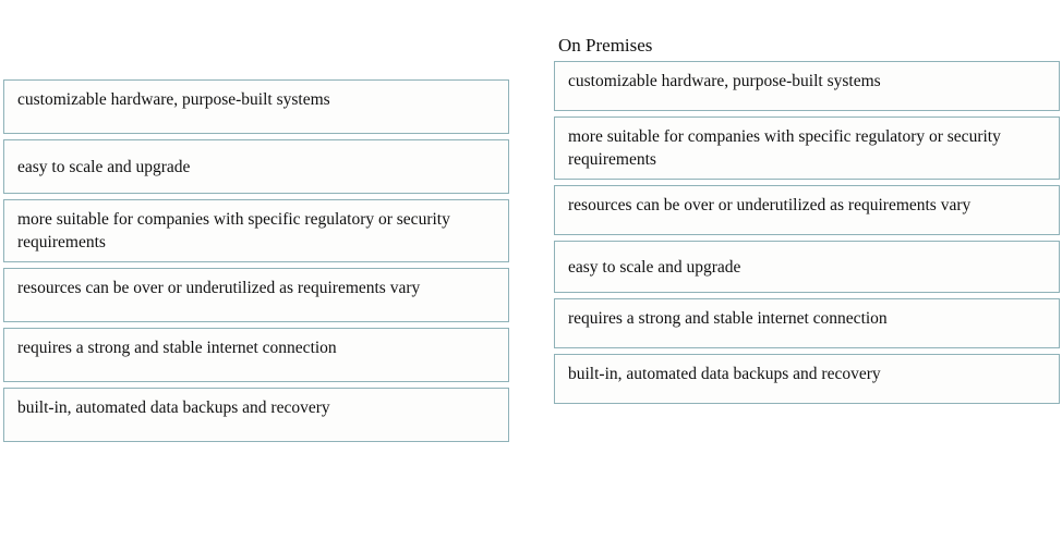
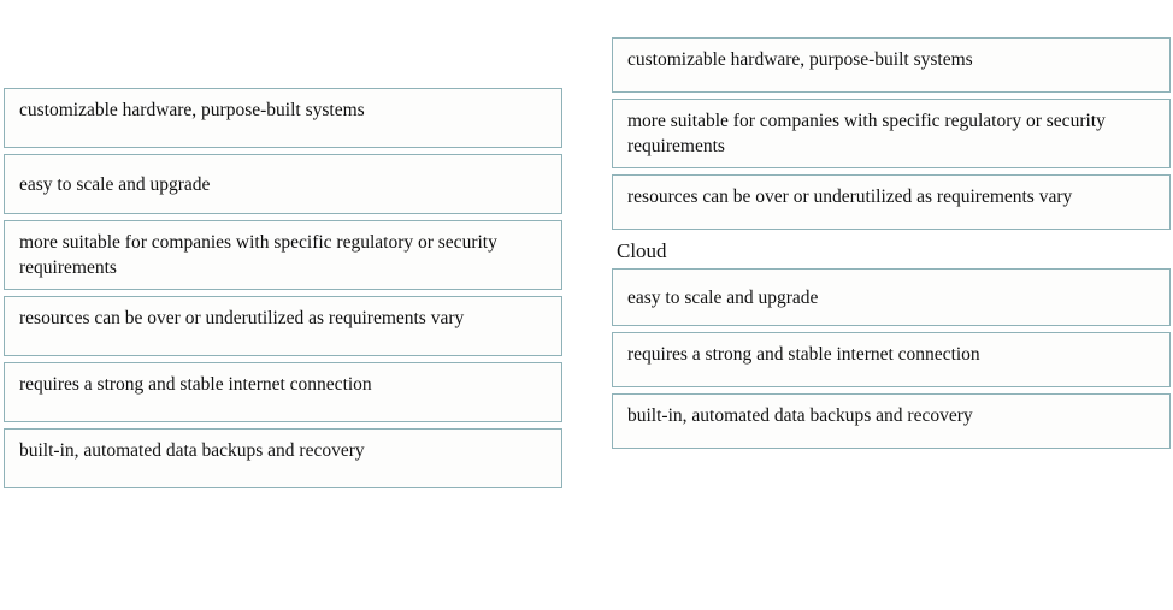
  customizable hardware, purpose-built systems
  easy to scale and upgrade
  more suitable for companies with specific regulatory or security requirements
  resources can be over or underutilized as requirements vary
  requires a strong and stable internet connection
  built-in, automated data backups and recovery
- On Premises
  customizable hardware, purpose-built systems
  more suitable for companies with specific regulatory or security requirements
  resources can be over or underutilized as requirements vary
+ Cloud
  easy to scale and upgrade
  requires a strong and stable internet connection
  built-in, automated data backups and recovery
